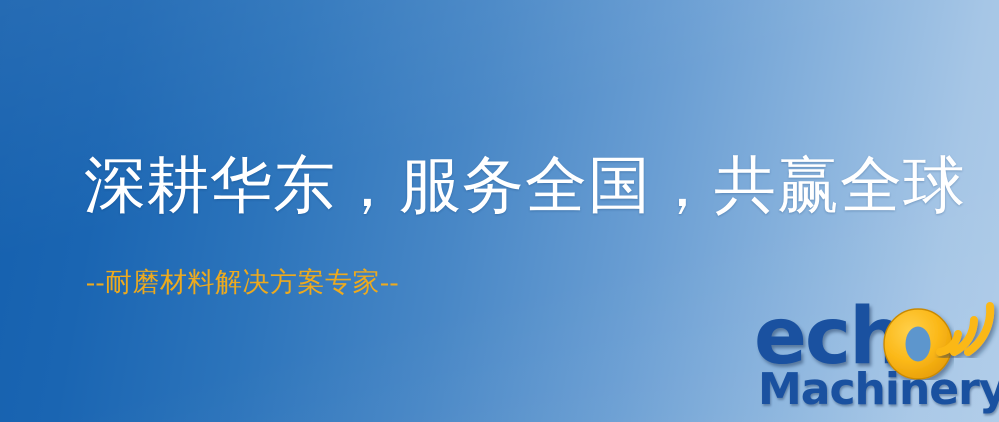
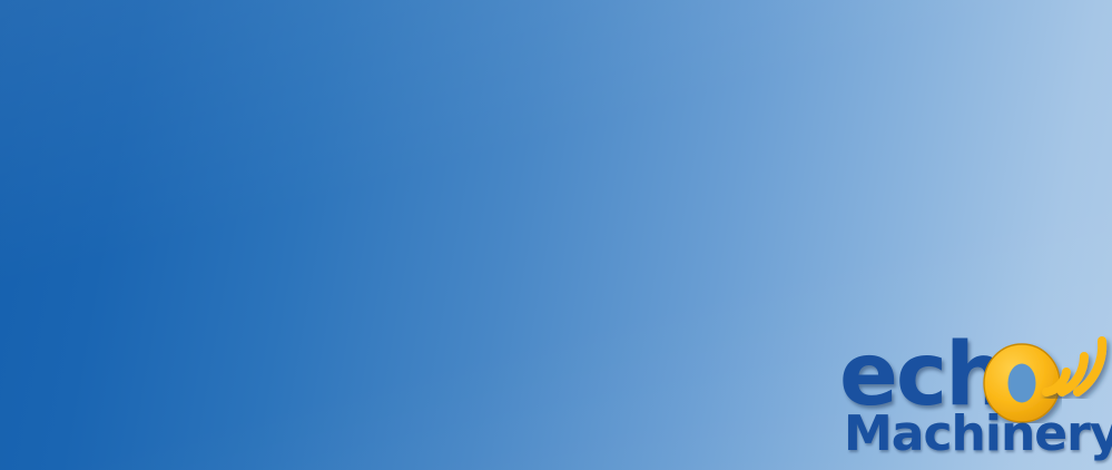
- 深耕华东，服务全国，共赢全球
- --耐磨材料解决方案专家--
  ech
  Machinery
